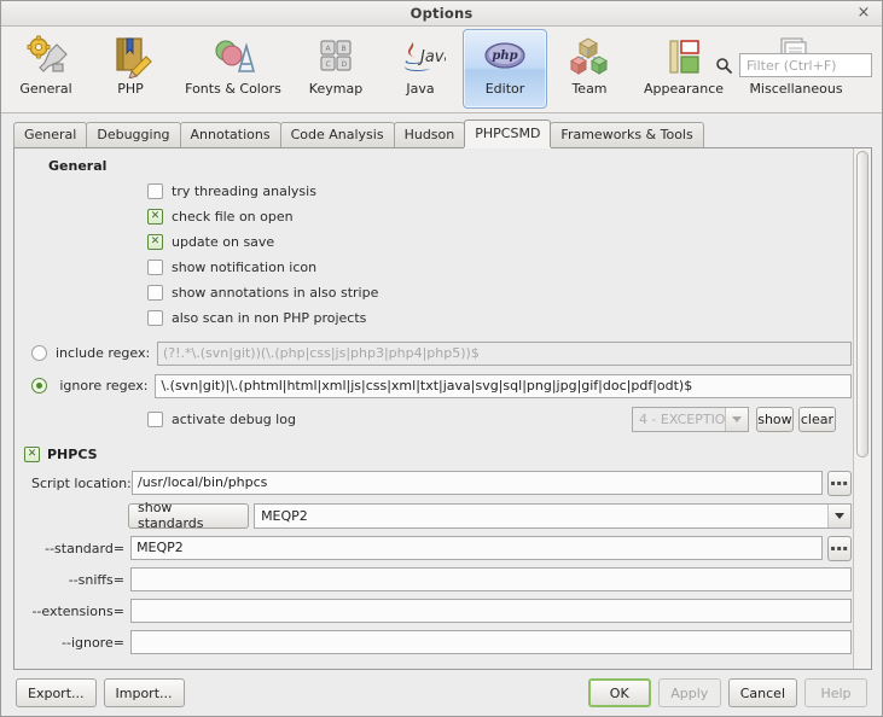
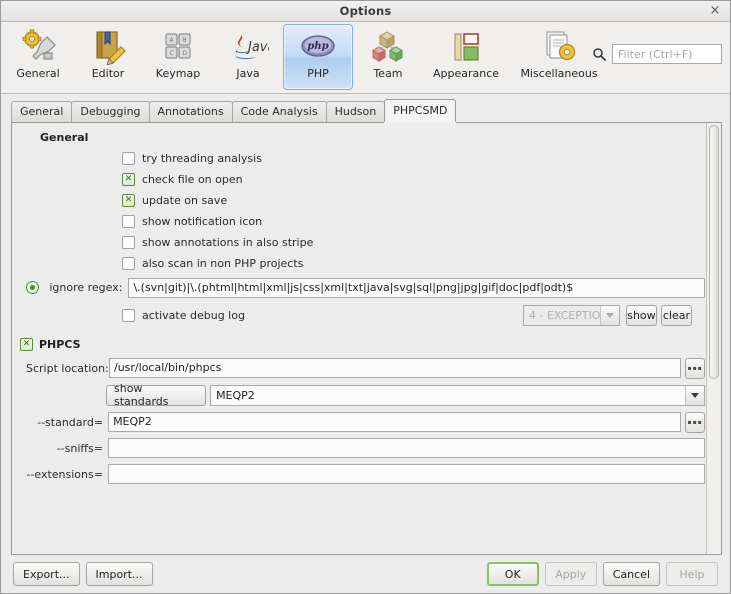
  Options
  ×
  General
- PHP
+ Editor
- Fonts & Colors
  Keymap
  Jav
  Java
  php
- Editor
+ PHP
  Team
  Appearance
  Miscellaneous
  Filter (Ctrl+F)
  General
  Debugging
  Annotations
  Code Analysis
  Hudson
  PHPCSMD
- Frameworks & Tools
  General
  try threading analysis
  check file on open
  update on save
  show notification icon
  show annotations in also stripe
  also scan in non PHP projects
- include regex:
- (?!.*\.(svn|git))(\.(php|css|js|php3|php4|php5))$
  ignore regex:
  \.(svn|git)|\.(phtml|html|xml|js|css|xml|txt|java|svg|sql|png|jpg|gif|doc|pdf|odt)$
  activate debug log
  4 - EXCEPTIO
  show
  clear
  PHPCS
  Script location:
  /usr/local/bin/phpcs
  show standards
  MEQP2
  --standard=
  MEQP2
  --sniffs=
  --extensions=
- --ignore=
  Export...
  Import...
  OK
  Apply
  Cancel
  Help
